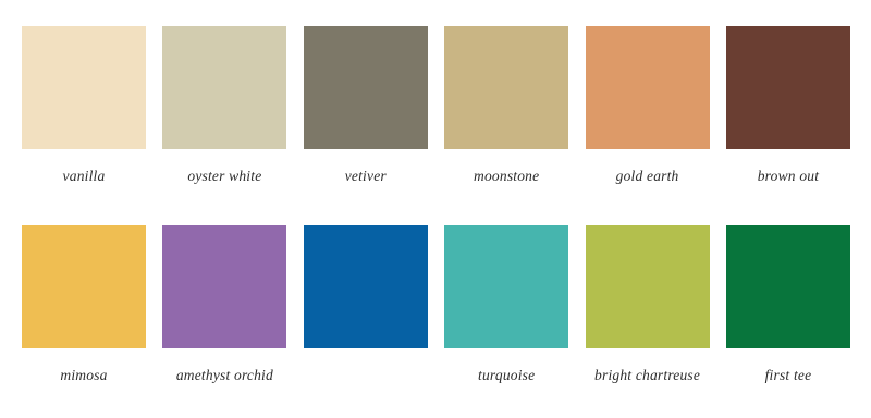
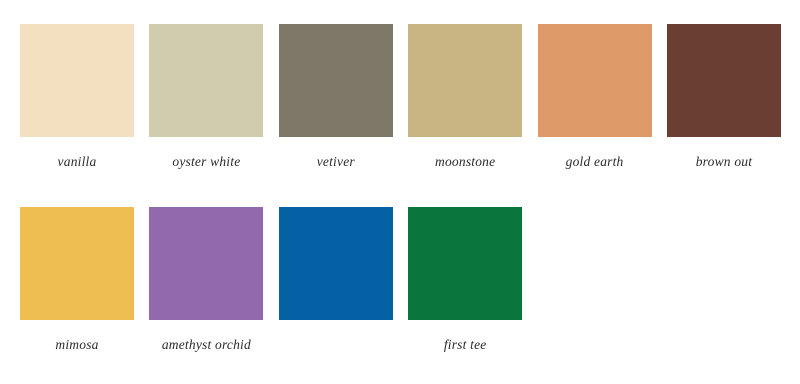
  vanilla
  oyster white
  vetiver
  moonstone
  gold earth
  brown out
  mimosa
  amethyst orchid
- turquoise
- bright chartreuse
  first tee
